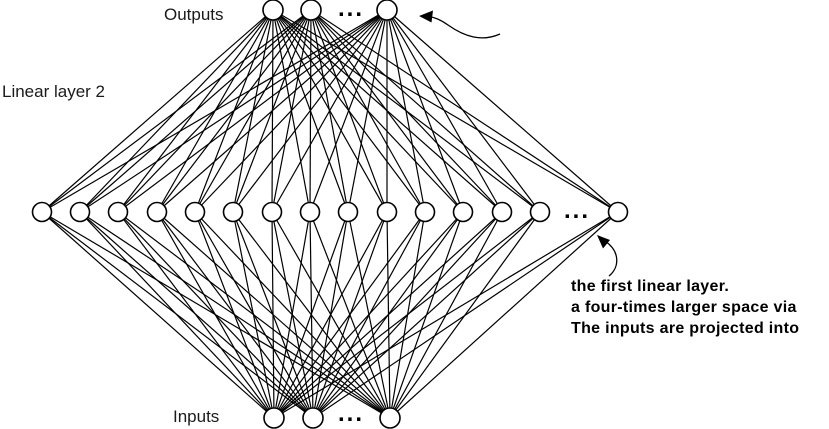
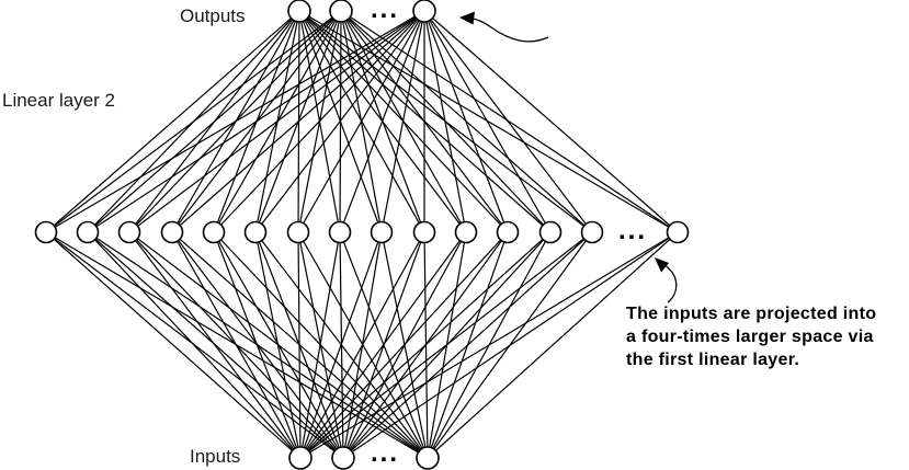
  Outputs
  Linear layer 2
  Inputs
  ...
  ...
  ...
- the first linear layer.
+ The inputs are projected into
  a four-times larger space via
- The inputs are projected into
+ the first linear layer.
